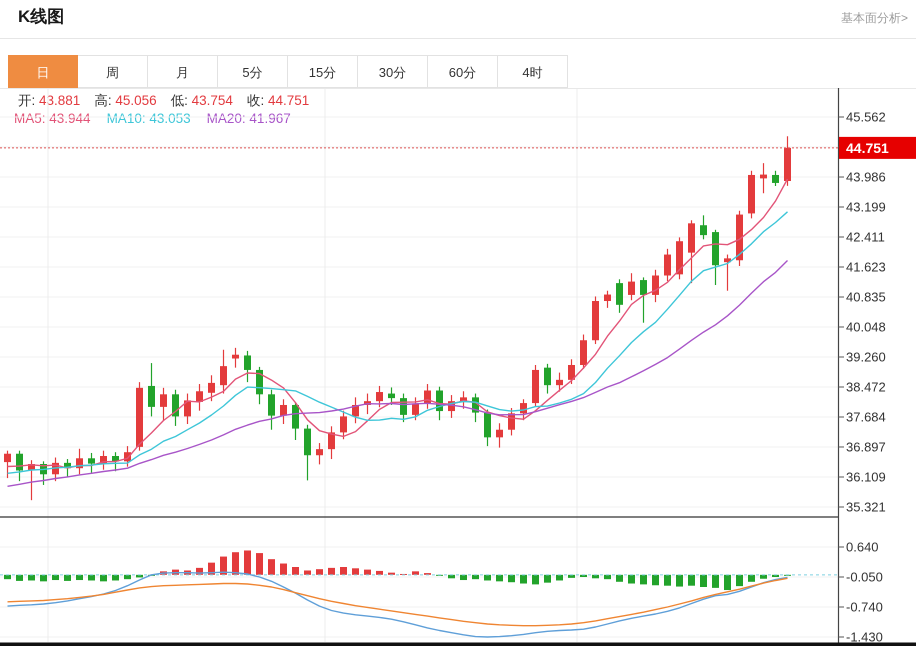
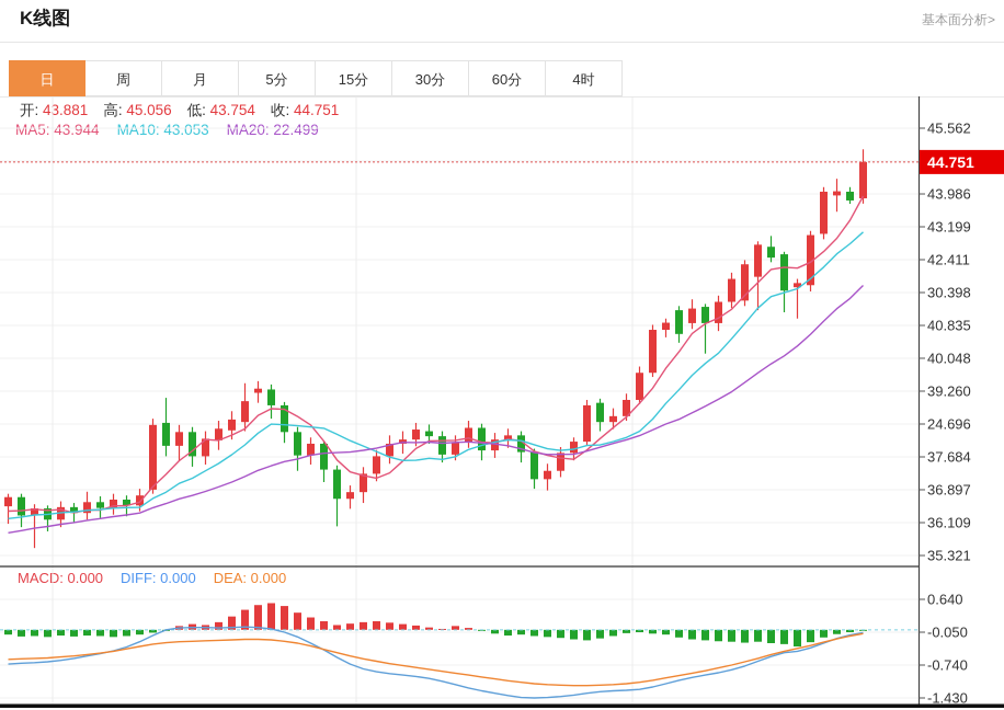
  K线图
  基本面分析>
  日
  周
  月
  5分
  15分
  30分
  60分
  4时
  开: 43.881
  高: 45.056
  低: 43.754
  收: 44.751
  MA5: 43.944
  MA10: 43.053
- MA20: 41.967
+ MA20: 22.499
+ MACD: 0.000
+ DIFF: 0.000
+ DEA: 0.000
  45.562
  43.986
  43.199
  42.411
- 41.623
+ 30.398
  40.835
  40.048
  39.260
- 38.472
+ 24.696
  37.684
  36.897
  36.109
  35.321
  0.640
  -0.050
  -0.740
  -1.430
  44.751
